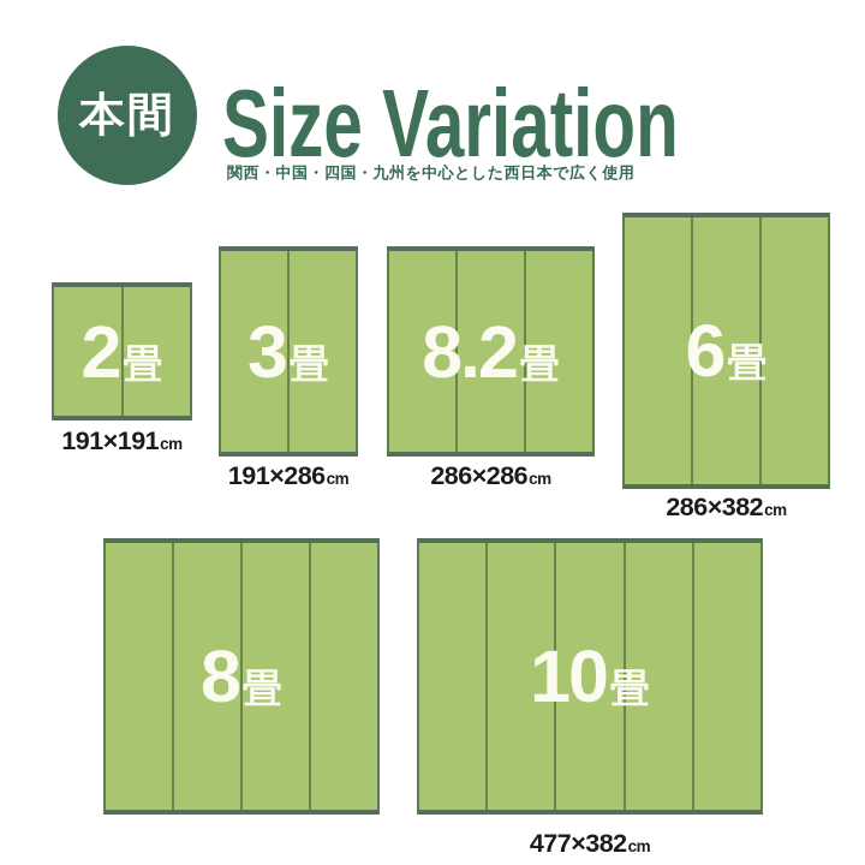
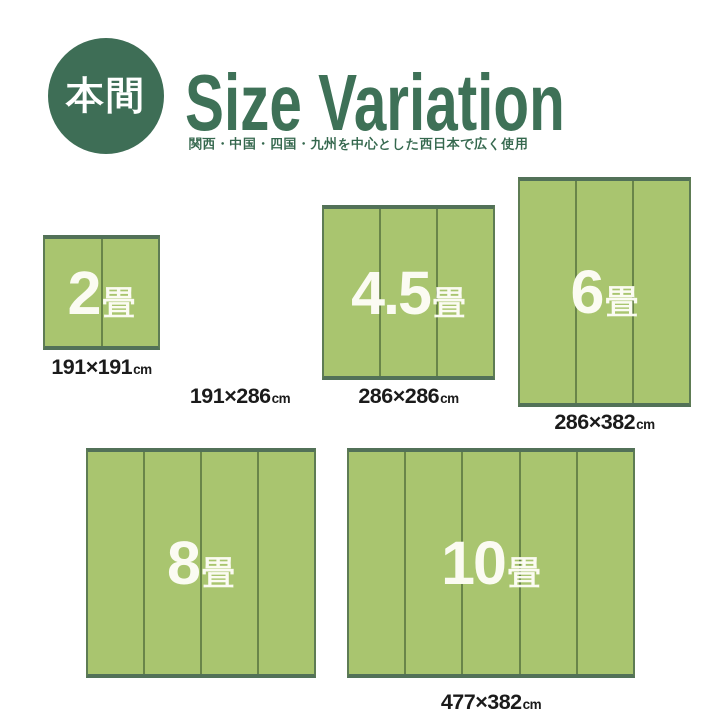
  本間
  Size Variation
  関西・中国・四国・九州を中心とした西日本で広く使用
  2畳
  191×191cm
- 3畳
  191×286cm
- 8.2畳
+ 4.5畳
  286×286cm
  6畳
  286×382cm
  8畳
  10畳
  477×382cm
